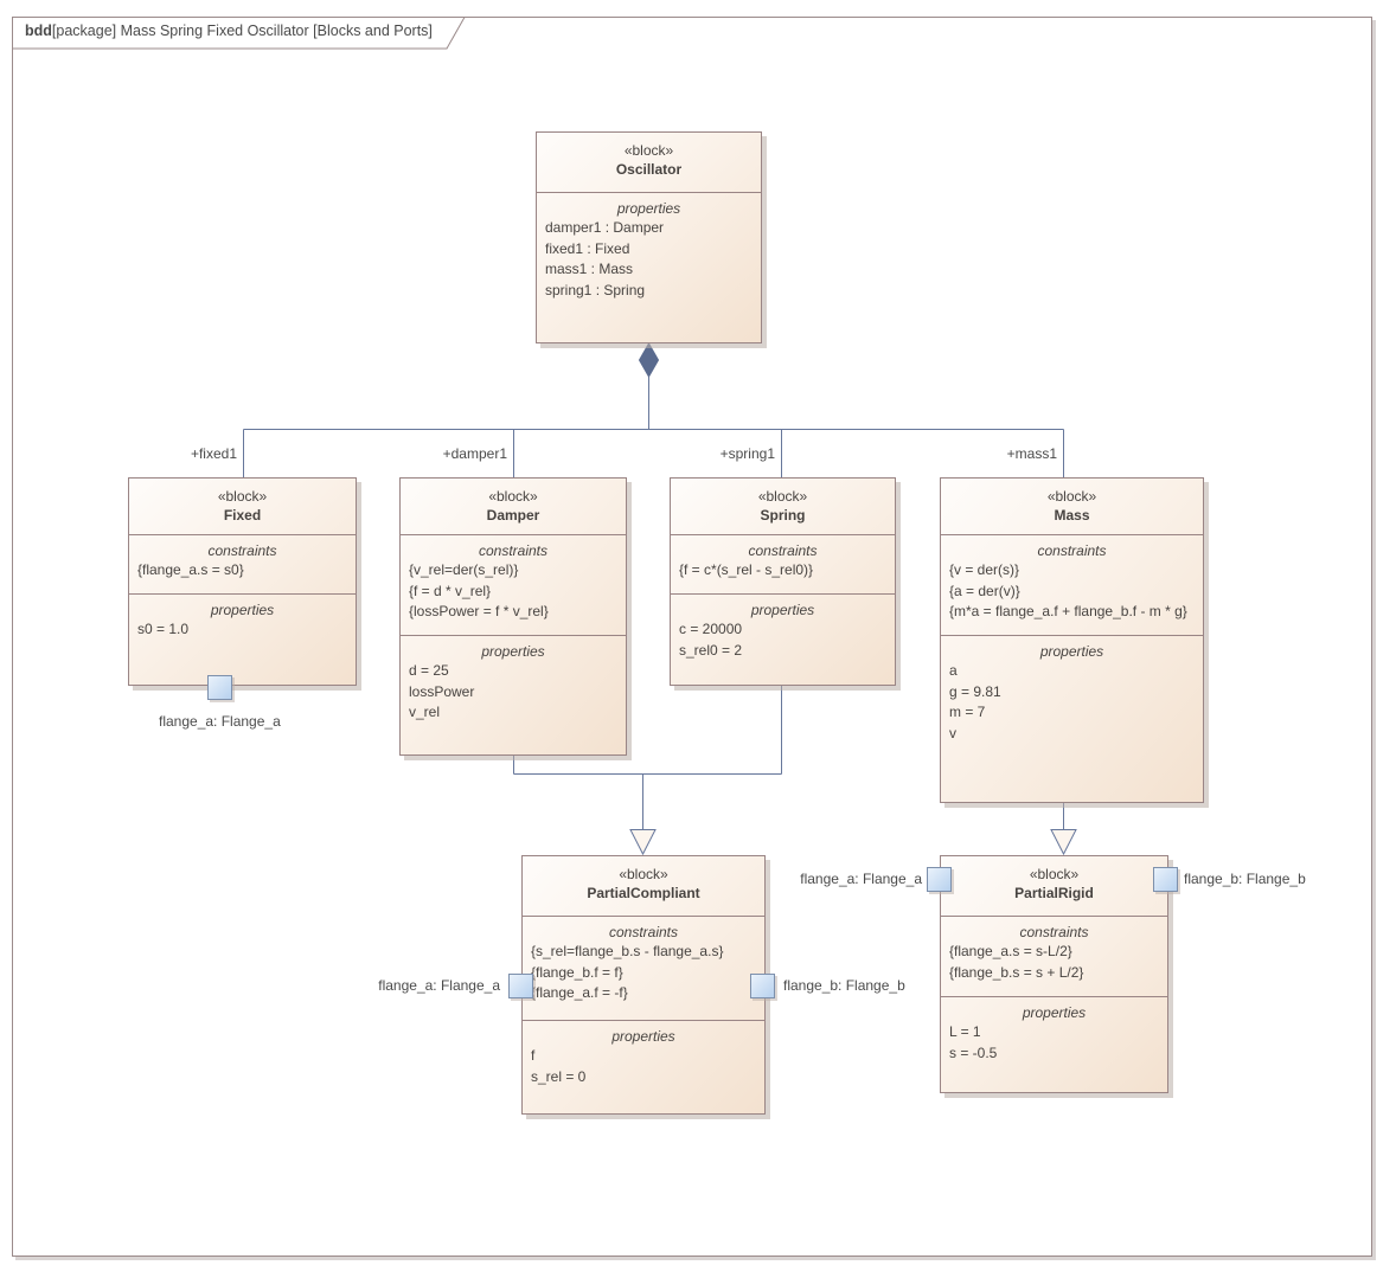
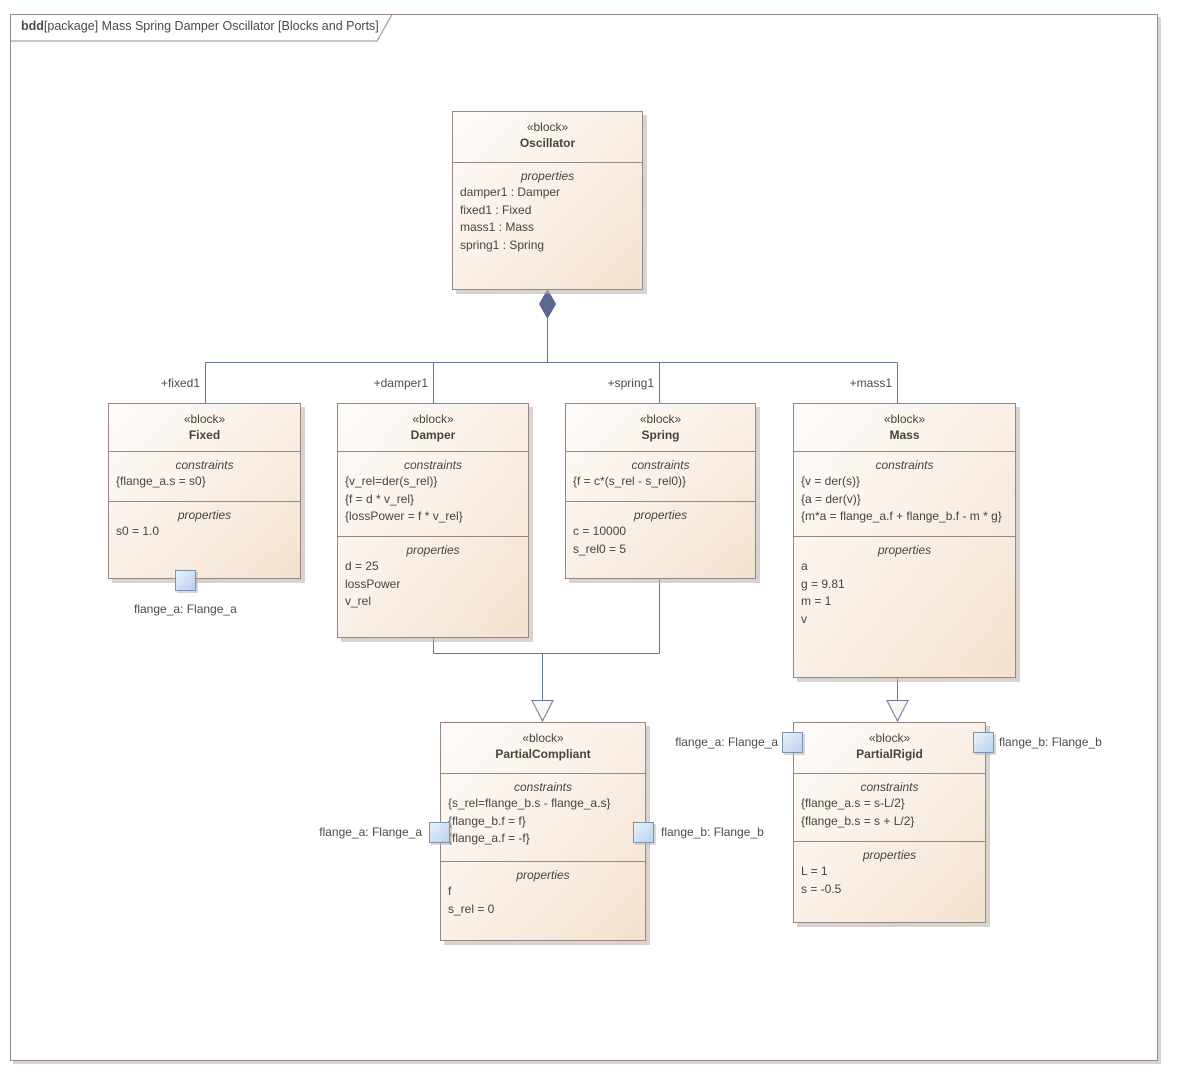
- bdd[package] Mass Spring Fixed Oscillator [Blocks and Ports]
+ bdd[package] Mass Spring Damper Oscillator [Blocks and Ports]
  +fixed1
  +damper1
  +spring1
  +mass1
  «block»
  Oscillator
  properties
  damper1 : Damper
  fixed1 : Fixed
  mass1 : Mass
  spring1 : Spring
  «block»
  Fixed
  constraints
  {flange_a.s = s0}
  properties
  s0 = 1.0
  «block»
  Damper
  constraints
  {v_rel=der(s_rel)}
  {f = d * v_rel}
  {lossPower = f * v_rel}
  properties
  d = 25
  lossPower
  v_rel
  «block»
  Spring
  constraints
  {f = c*(s_rel - s_rel0)}
  properties
- c = 20000
+ c = 10000
- s_rel0 = 2
+ s_rel0 = 5
  «block»
  Mass
  constraints
  {v = der(s)}
  {a = der(v)}
  {m*a = flange_a.f + flange_b.f - m * g}
  properties
  a
  g = 9.81
- m = 7
+ m = 1
  v
  «block»
  PartialCompliant
  constraints
  {s_rel=flange_b.s - flange_a.s}
  {flange_b.f = f}
  {flange_a.f = -f}
  properties
  f
  s_rel = 0
  «block»
  PartialRigid
  constraints
  {flange_a.s = s-L/2}
  {flange_b.s = s + L/2}
  properties
  L = 1
  s = -0.5
  flange_a: Flange_a
  flange_a: Flange_a
  flange_b: Flange_b
  flange_a: Flange_a
  flange_b: Flange_b
